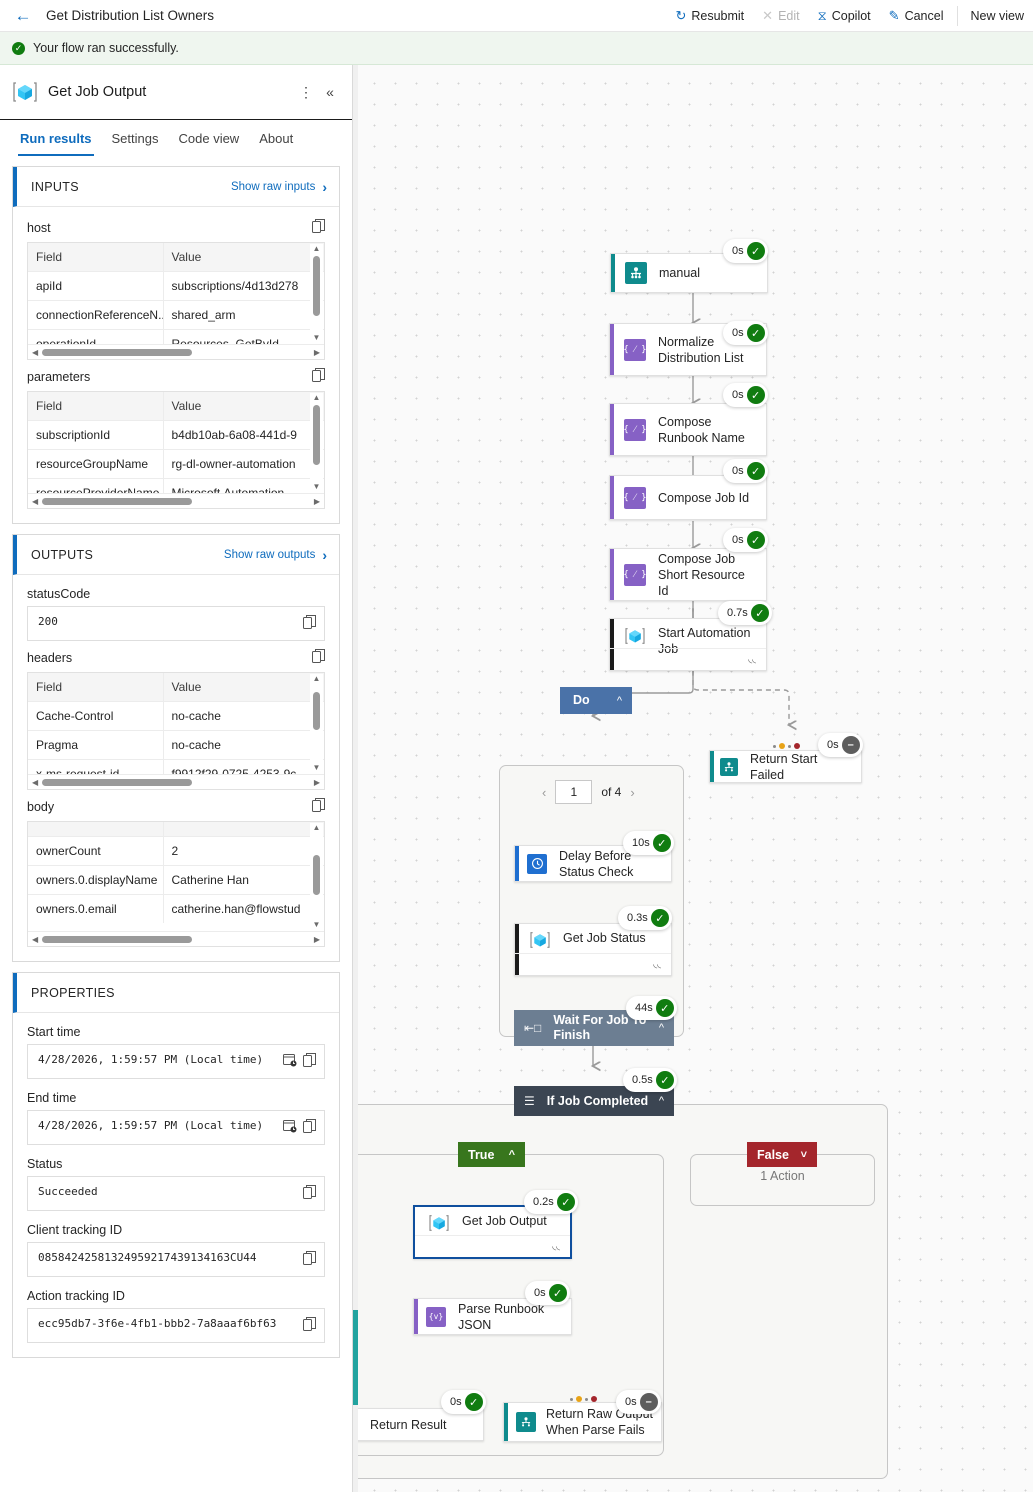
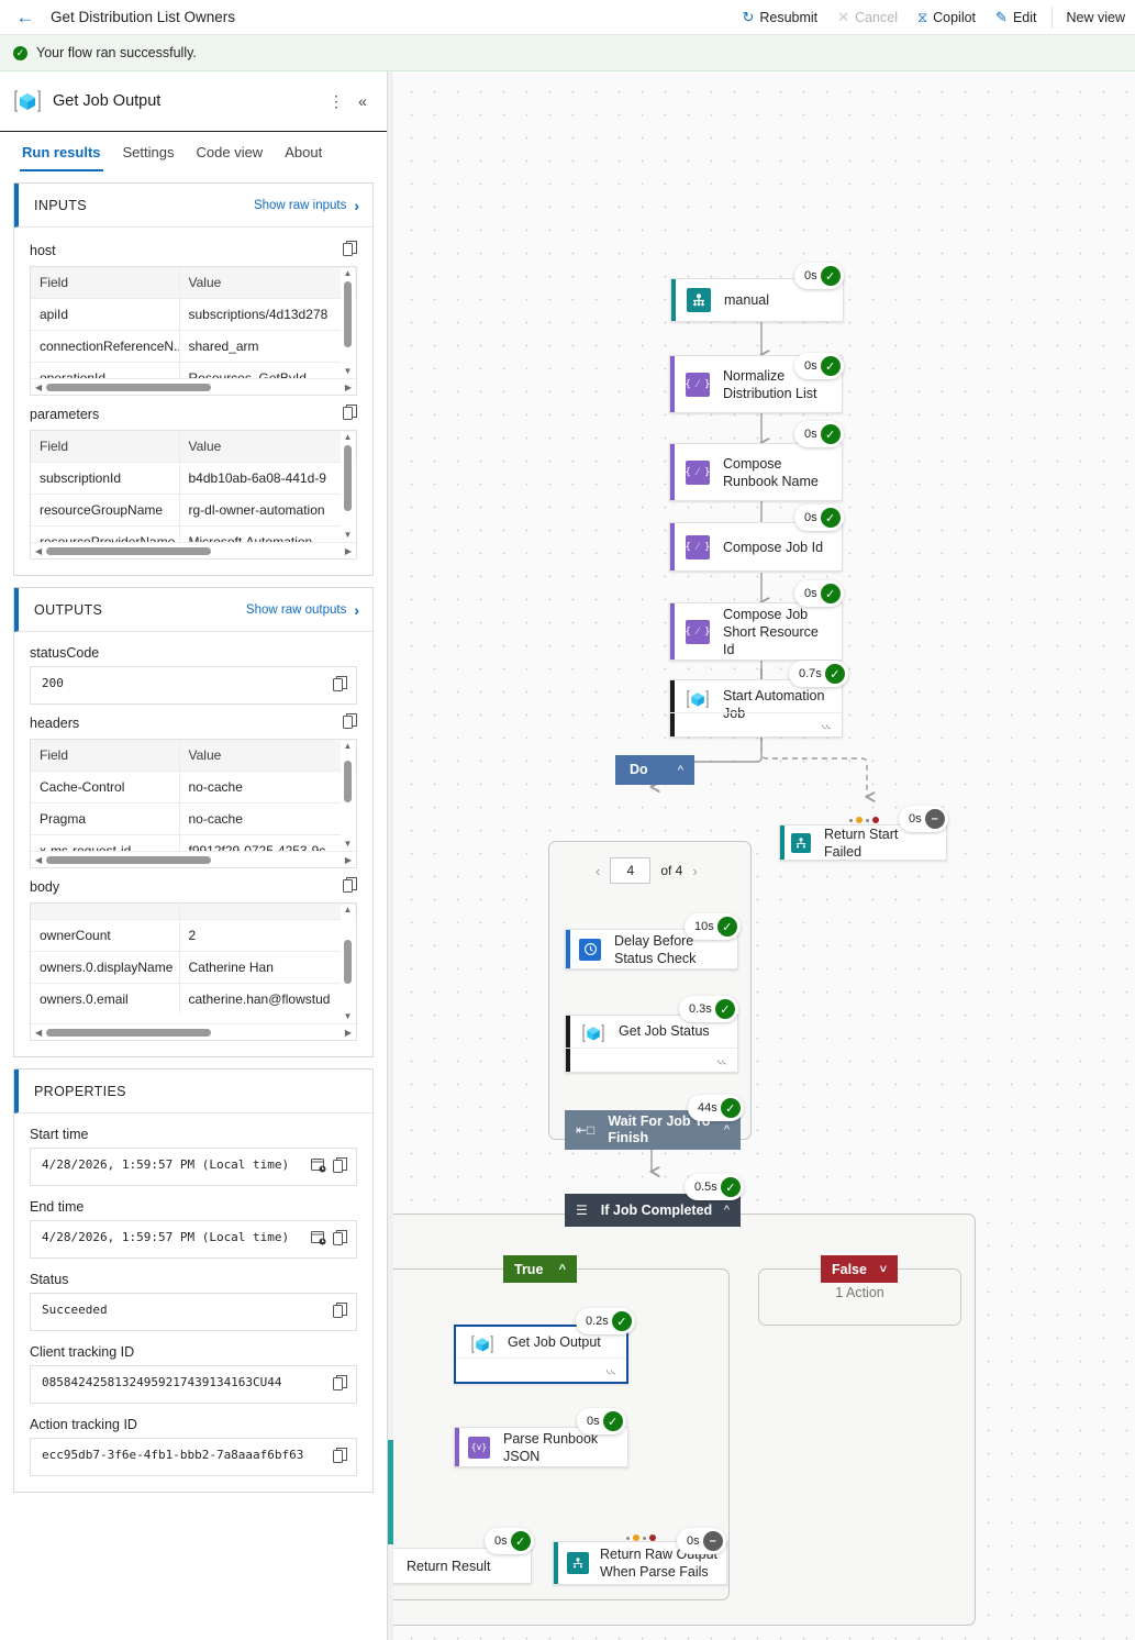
  ←
  Get Distribution List Owners
  ↻
  Resubmit
  ✕
- Edit
+ Cancel
  ⧖
  Copilot
  ✎
- Cancel
+ Edit
  New view
  ✓
  Your flow ran successfully.
  Get Job Output
  ⋮
  «
  Run results
  Settings
  Code view
  About
  INPUTS
  Show raw inputs
  ›
  host
  Field	Value
  apiId	subscriptions/4d13d278
  connectionReferenceN.	shared_arm
  ▲
  ▼
  ◀
  ▶
  parameters
  Field	Value
  subscriptionId	b4db10ab-6a08-441d-9
  resourceGroupName	rg-dl-owner-automation
  ▲
  ▼
  ◀
  ▶
  OUTPUTS
  Show raw outputs
  ›
  statusCode
  200
  headers
  Field	Value
  Cache-Control	no-cache
  Pragma	no-cache
  ▲
  ▼
  ◀
  ▶
  body
  ownerCount	2
  owners.0.displayName	Catherine Han
  owners.0.email	catherine.han@flowstud
  ▲
  ▼
  ◀
  ▶
  PROPERTIES
  Start time
  4/28/2026, 1:59:57 PM (Local time)
  End time
  4/28/2026, 1:59:57 PM (Local time)
  Status
  Succeeded
  Client tracking ID
  08584242581324959217439134163CU44
  Action tracking ID
  ecc95db7-3f6e-4fb1-bbb2-7a8aaaf6bf63
  manual
  0s
  ✓
  { ⁄ }
  Normalize Distribution List
  0s
  ✓
  { ⁄ }
  Compose Runbook Name
  0s
  ✓
  { ⁄ }
  Compose Job Id
  0s
  ✓
  { ⁄ }
  Compose Job Short Resource Id
  0s
  ✓
  Start Automation Job
  ◟◟
  0.7s
  ✓
  Return Start Failed
  0s
  –
  Do
  ^
  ‹
- 1
+ 4
  of 4
  ›
  Delay Before Status Check
  10s
  ✓
  Get Job Status
  ◟◟
  0.3s
  ✓
  ⇤□
  Wait For Job To Finish
  ^
  44s
  ✓
  ☰
  If Job Completed
  ^
  0.5s
  ✓
  True
  ^
  False
  ˅
  1 Action
  Get Job Output
  ◟◟
  0.2s
  ✓
  {v}
  Parse Runbook JSON
  0s
  ✓
  Return Result
  0s
  ✓
  Return Raw Output When Parse Fails
  0s
  –
